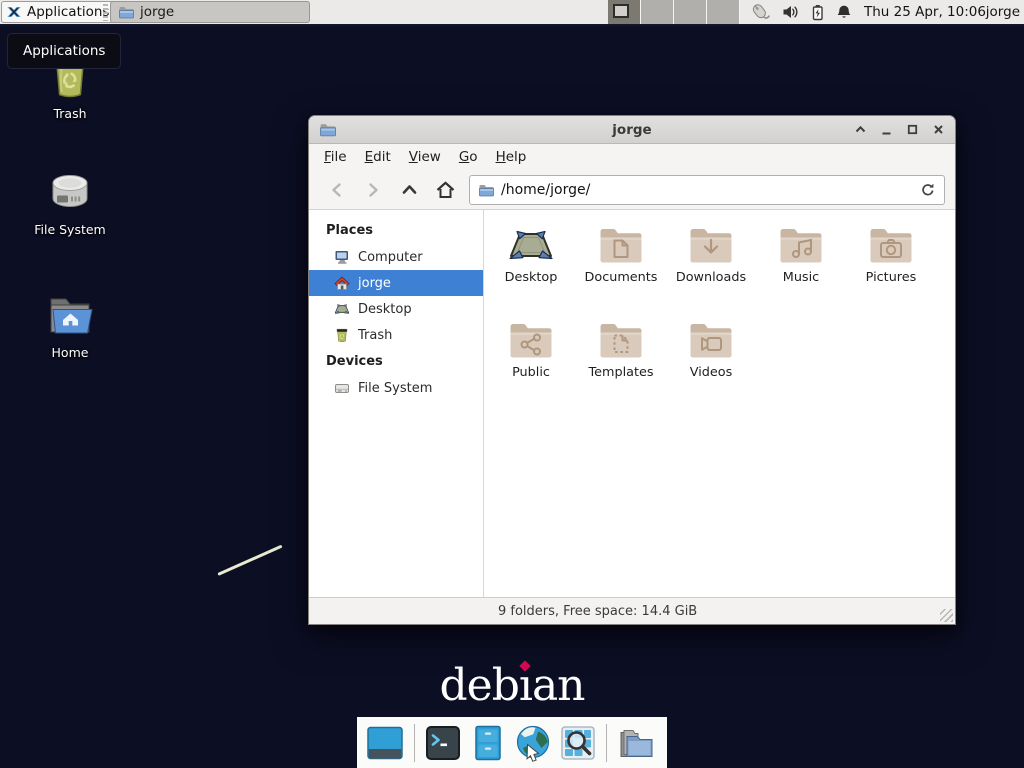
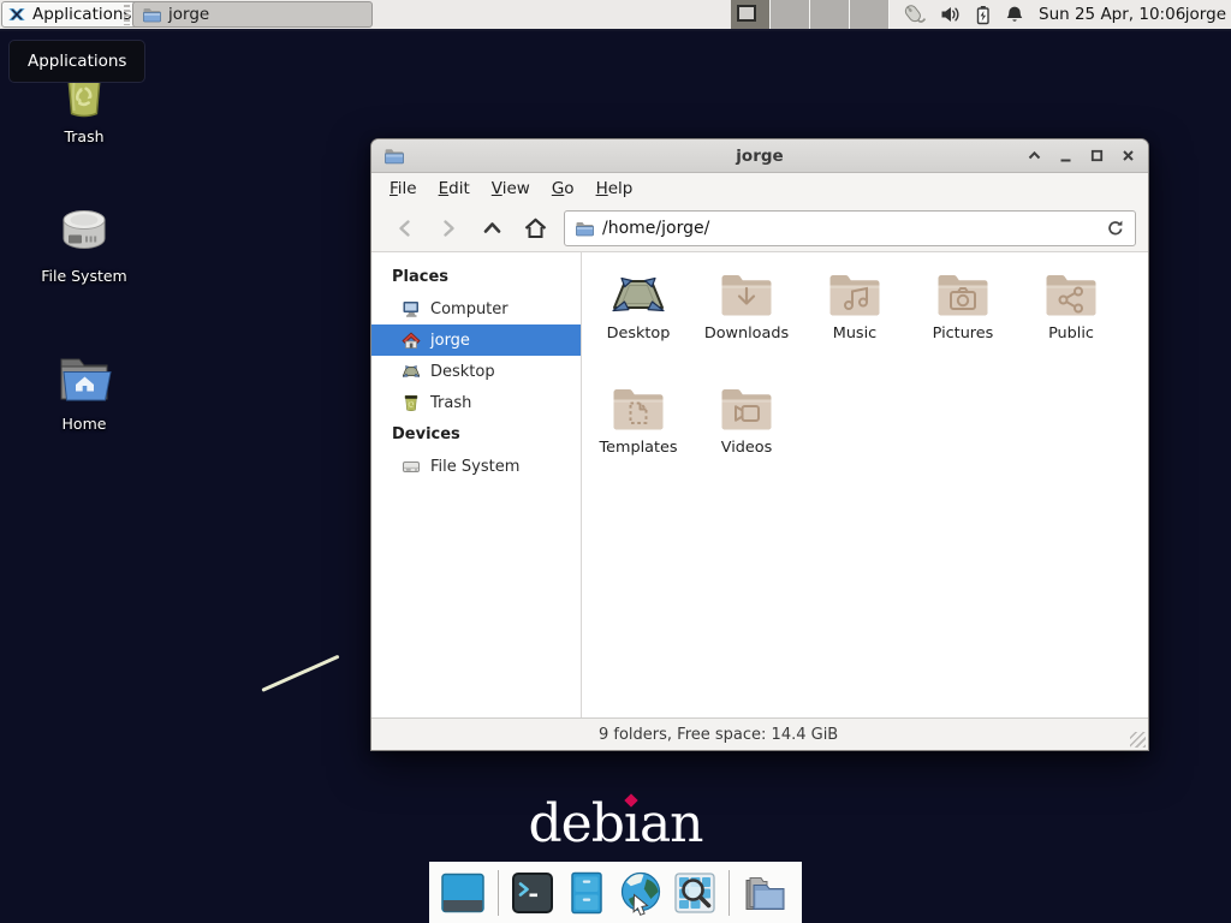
  Application
  jorge
- Thu 25 Apr, 10:06
+ Sun 25 Apr, 10:06
  jorge
  Applications
  Trash
  File System
  Home
  debıan
  jorge
  File
  Edit
  View
  Go
  Help
  /home/jorge/
  Places
  Computer
  jorge
  Desktop
  Trash
  Devices
  File System
  Desktop
- Documents
  Downloads
  Music
  Pictures
  Public
  Templates
  Videos
  9 folders, Free space: 14.4 GiB
